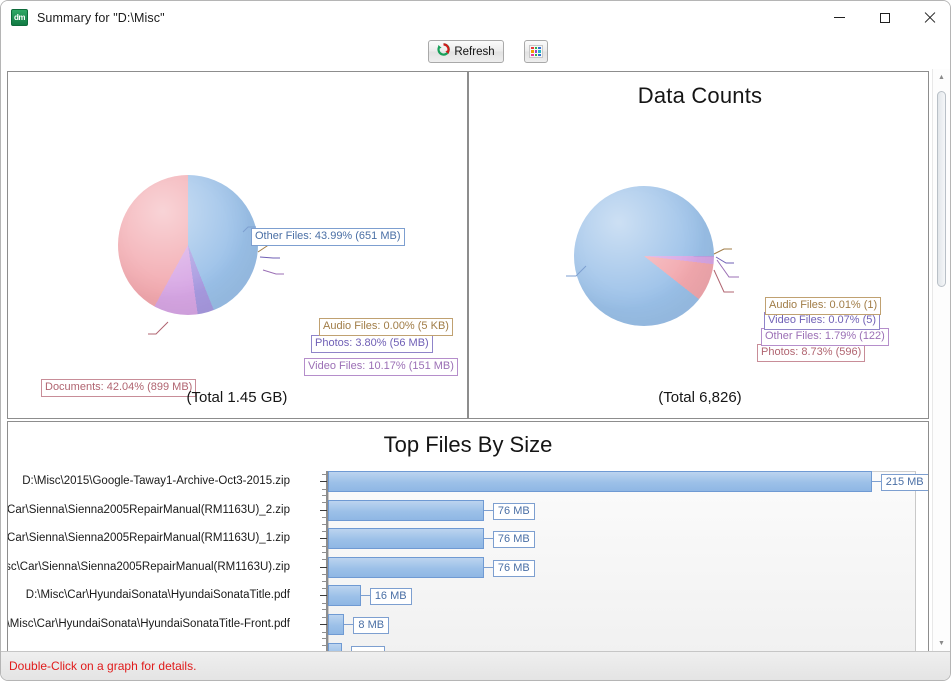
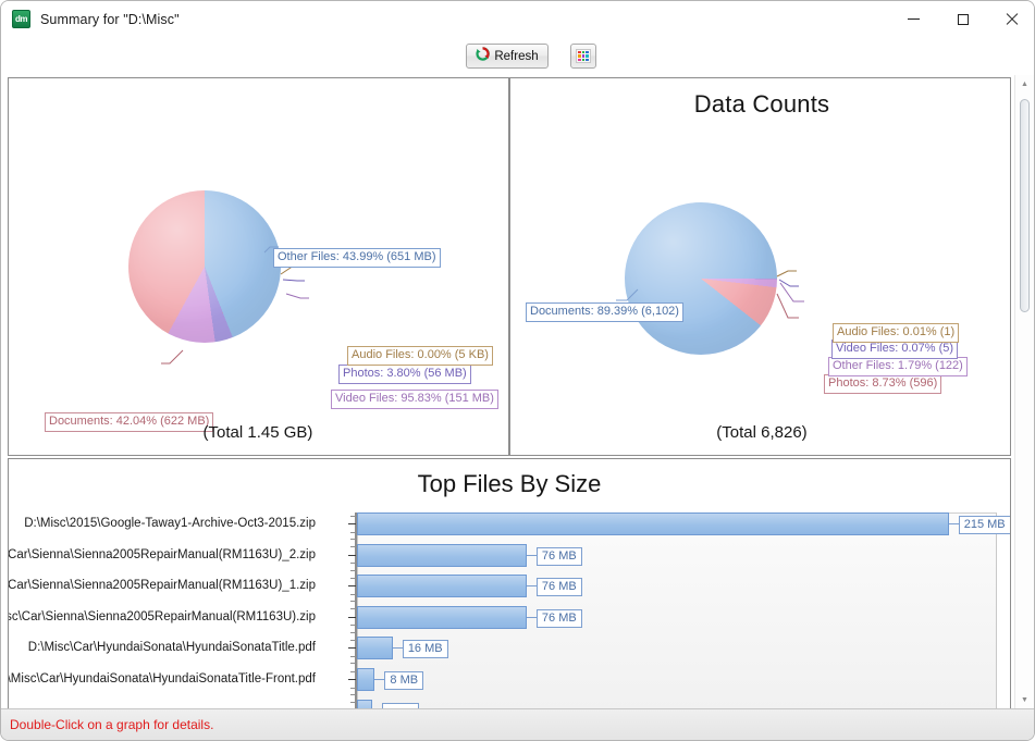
  dm
  Summary for "D:\Misc"
  Refresh
  Other Files: 43.99% (651 MB)
- Documents: 42.04% (899 MB)
+ Documents: 42.04% (622 MB)
- Video Files: 10.17% (151 MB)
+ Video Files: 95.83% (151 MB)
  Photos: 3.80% (56 MB)
  Audio Files: 0.00% (5 KB)
  (Total 1.45 GB)
  Data Counts
+ Documents: 89.39% (6,102)
  Photos: 8.73% (596)
  Other Files: 1.79% (122)
  Video Files: 0.07% (5)
  Audio Files: 0.01% (1)
  (Total 6,826)
  Top Files By Size
  D:\Misc\2015\Google-Taway1-Archive-Oct3-2015.zip
  215 MB
  Car\Sienna\Sienna2005RepairManual(RM1163U)_2.zip
  76 MB
  Car\Sienna\Sienna2005RepairManual(RM1163U)_1.zip
  76 MB
  sc\Car\Sienna\Sienna2005RepairManual(RM1163U).zip
  76 MB
  D:\Misc\Car\HyundaiSonata\HyundaiSonataTitle.pdf
  16 MB
  \Misc\Car\HyundaiSonata\HyundaiSonataTitle-Front.pdf
  8 MB
  Double-Click on a graph for details.
